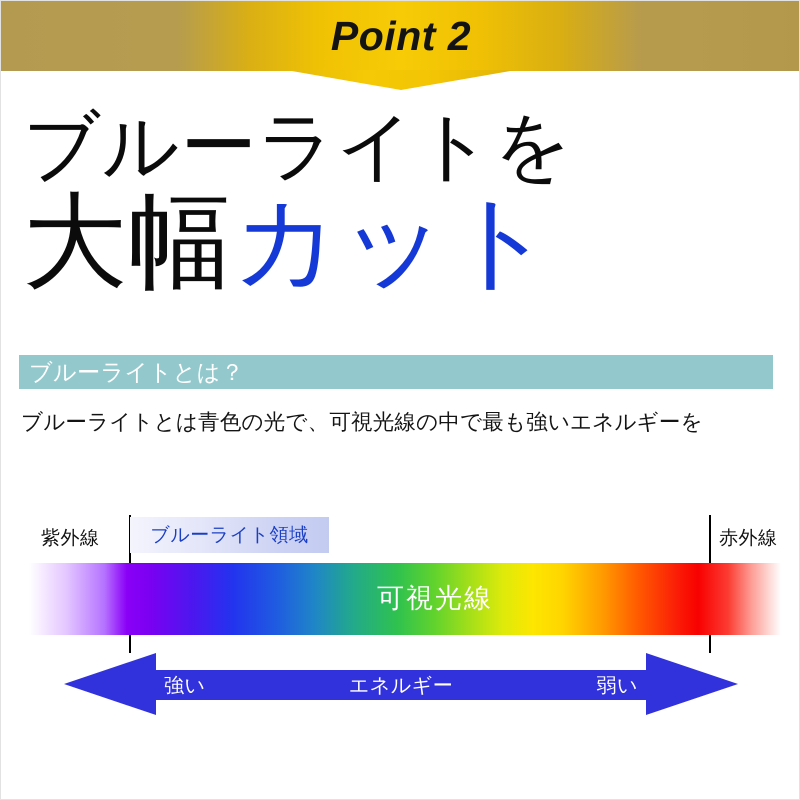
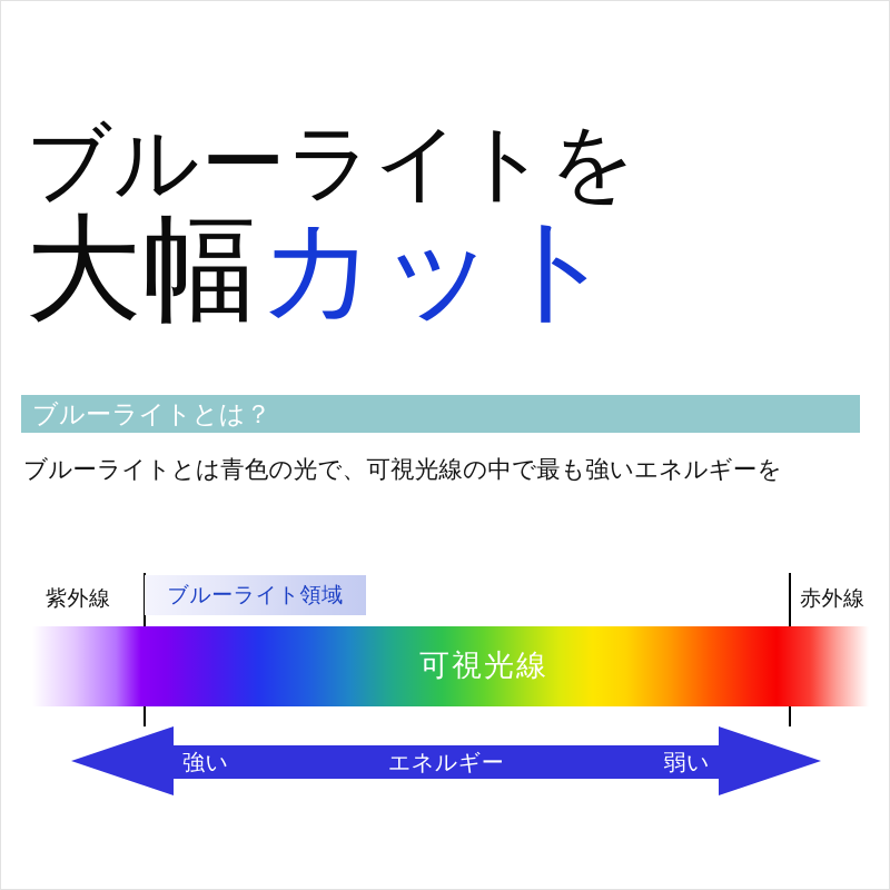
- Point 2
  ブルーライトを
  大幅カット
  ブルーライトとは？
  ブルーライトとは青色の光で、可視光線の中で最も強いエネルギーを
  紫外線
  ブルーライト領域
  赤外線
  可視光線
  強い
  エネルギー
  弱い
